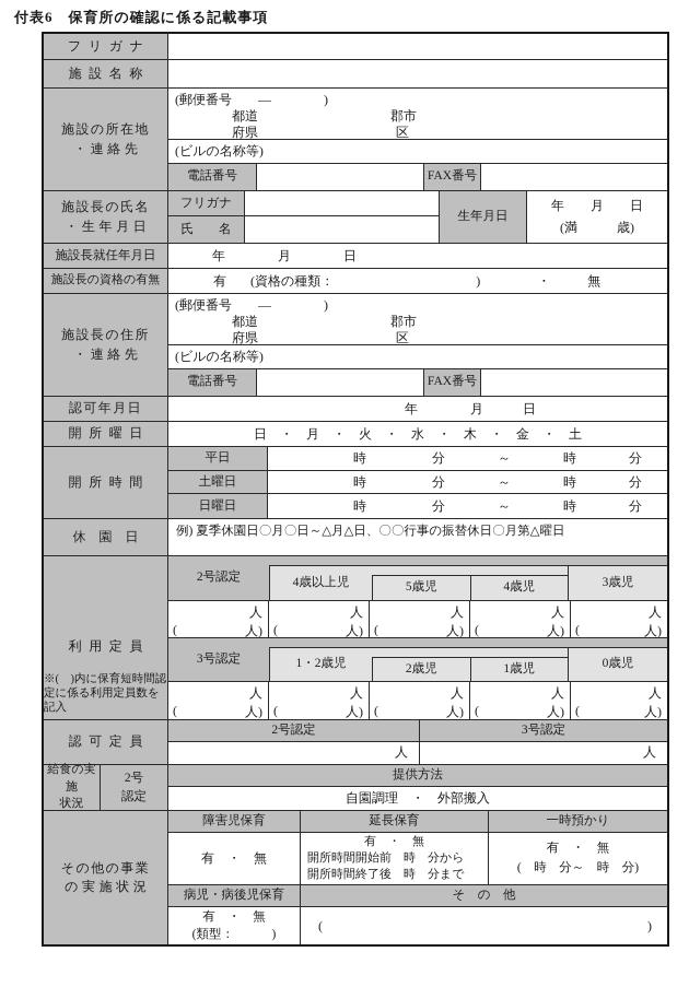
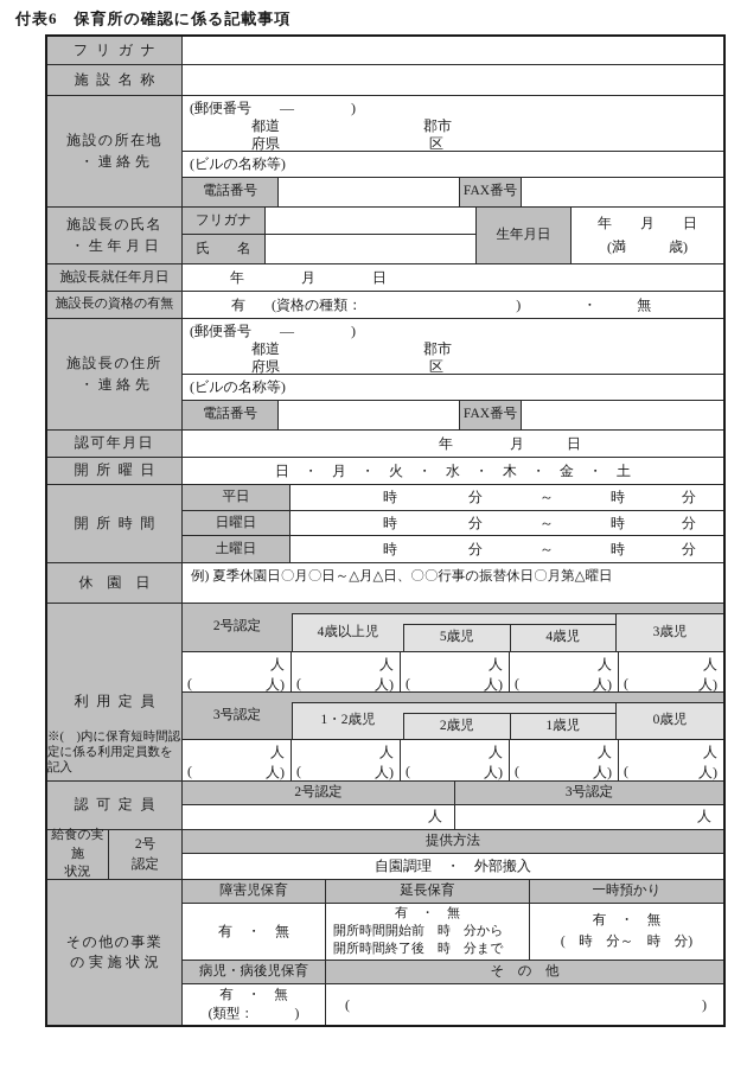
  付表6 保育所の確認に係る記載事項
  フリガナ
  施設名称
  施設の所在地
  ・連絡先
  (郵便番号 ― )
  都道 郡市
  府県 区
  (ビルの名称等)
  電話番号
  FAX番号
  施設長の氏名
  ・生年月日
  フリガナ
  氏 名
  生年月日
  年 月 日
  (満 歳)
  施設長就任年月日
  年 月 日
  施設長の資格の有無
  有
  (資格の種類：
  )
  ・
  無
  施設長の住所
  ・連絡先
  (郵便番号 ― )
  都道 郡市
  府県 区
  (ビルの名称等)
  電話番号
  FAX番号
  認可年月日
  年 月 日
  開所曜日
  日 ・ 月 ・ 火 ・ 水 ・ 木 ・ 金 ・ 土
  開所時間
  平日
  時 分 ～ 時 分
- 土曜日
+ 日曜日
  時 分 ～ 時 分
- 日曜日
+ 土曜日
  時 分 ～ 時 分
  休 園 日
  例) 夏季休園日〇月〇日～△月△日、〇〇行事の振替休日〇月第△曜日
  利用定員
  ※( )内に保育短時間認
  定に係る利用定員数を記入
  2号認定
  4歳以上児
  5歳児
  4歳児
  3歳児
  人
  (
  人)
  人
  (
  人)
  人
  (
  人)
  人
  (
  人)
  人
  (
  人)
  3号認定
  1・2歳児
  2歳児
  1歳児
  0歳児
  人
  (
  人)
  人
  (
  人)
  人
  (
  人)
  人
  (
  人)
  人
  (
  人)
  認可定員
  2号認定
  3号認定
  人
  人
  給食の実施
  状況
  2号
  認定
  提供方法
  自園調理 ・ 外部搬入
  その他の事業
  の実施状況
  障害児保育
  延長保育
  一時預かり
  有 ・ 無
  有 ・ 無
  開所時間開始前 時 分から
  開所時間終了後 時 分まで
  有 ・ 無
  ( 時 分～ 時 分)
  病児・病後児保育
  そ の 他
  有 ・ 無
  (類型： )
  (
  )
